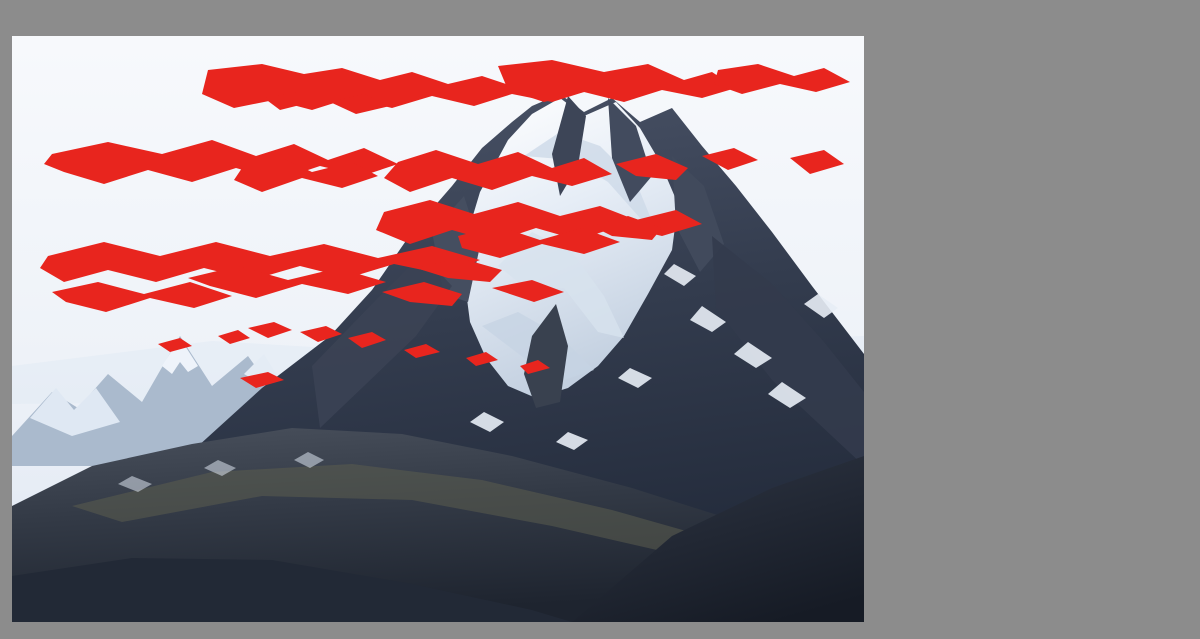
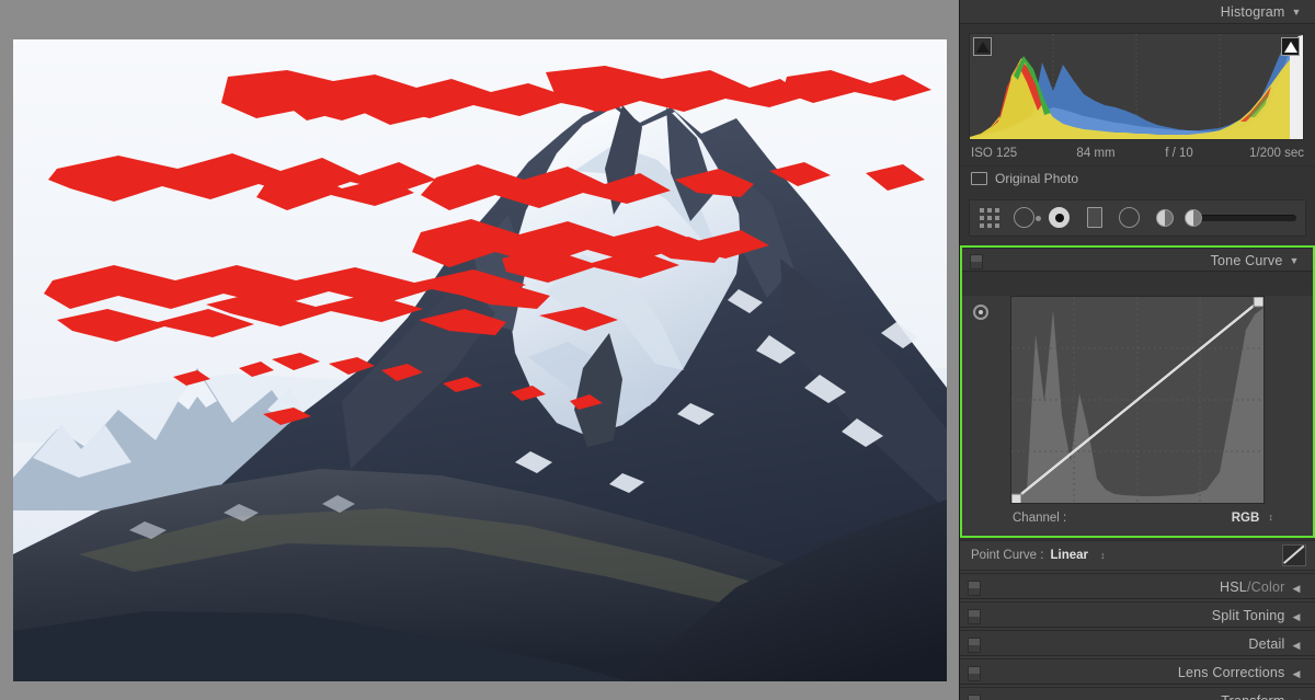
+ Histogram ▼
+ ISO 125
+ 84 mm
+ f / 10
+ 1/200 sec
+ Original Photo
+ Tone Curve ▼
+ Channel :
+ RGB ↕
+ Point Curve :
+ Linear
+ ↕
+ HSL / Color ◀
+ Split Toning ◀
+ Detail ◀
+ Lens Corrections ◀
